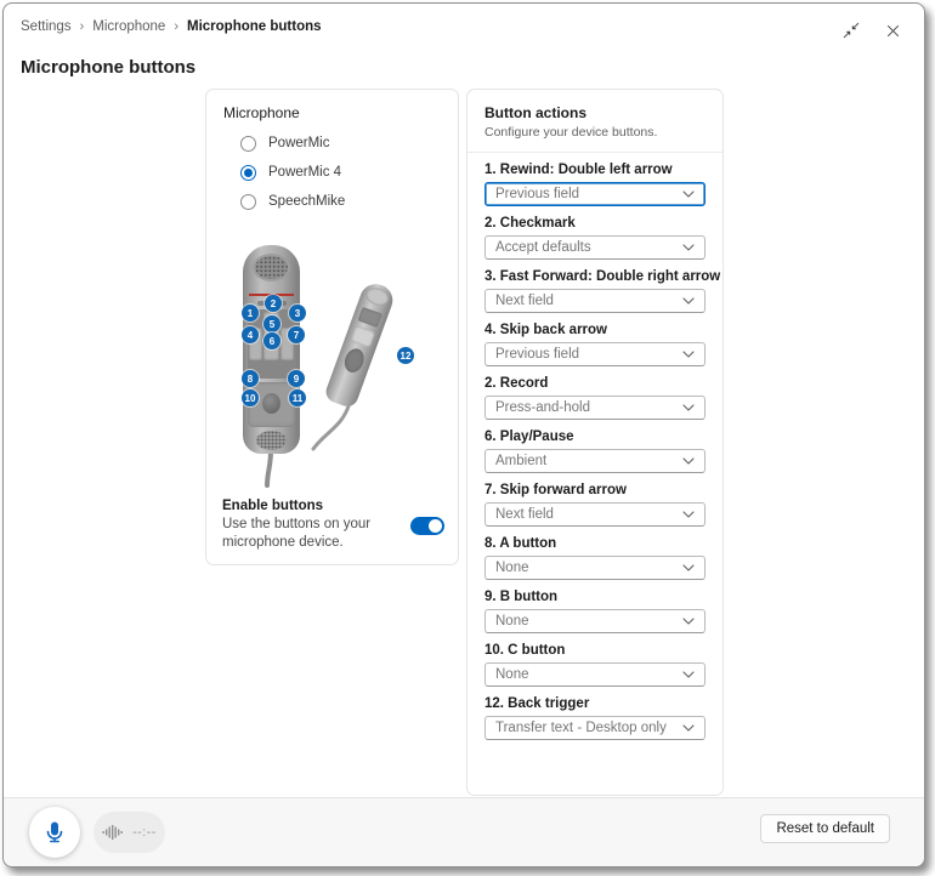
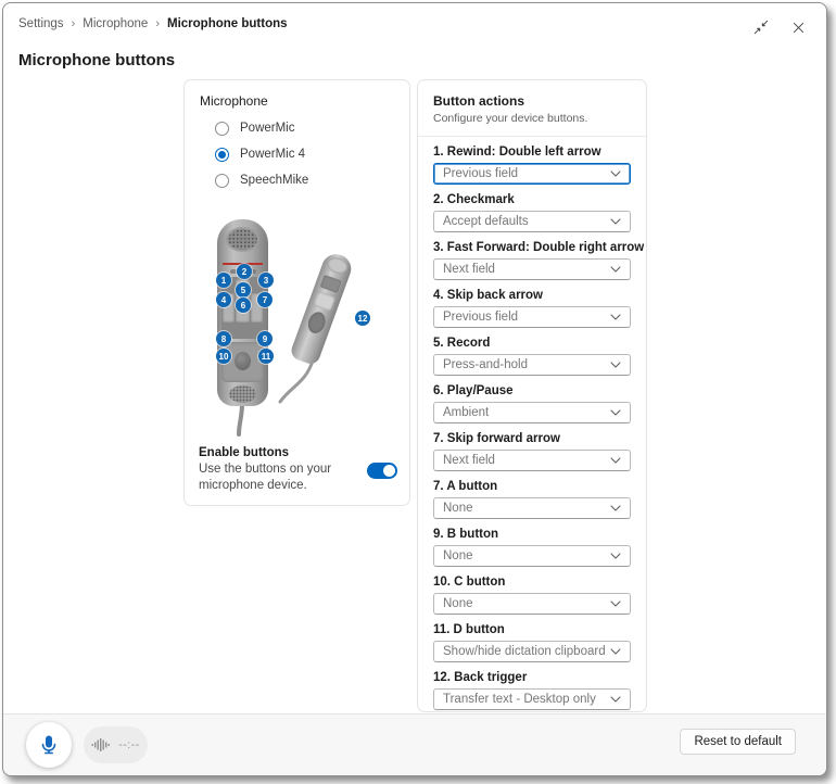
  Settings
  ›
  Microphone
  ›
  Microphone buttons
  Microphone buttons
  Microphone
  PowerMic
  PowerMic 4
  SpeechMike
  1
  2
  3
  4
  5
  6
  7
  8
  9
  10
  11
  12
  Enable buttons
  Use the buttons on your microphone device.
  Button actions
  Configure your device buttons.
  1. Rewind: Double left arrow
  Previous field
  2. Checkmark
  Accept defaults
  3. Fast Forward: Double right arrow
  Next field
  4. Skip back arrow
  Previous field
- 2. Record
+ 5. Record
  Press-and-hold
  6. Play/Pause
  Ambient
  7. Skip forward arrow
  Next field
- 8. A button
+ 7. A button
  None
  9. B button
  None
  10. C button
  None
+ 11. D button
+ Show/hide dictation clipboard
  12. Back trigger
  Transfer text - Desktop only
  --:--
  Reset to default
